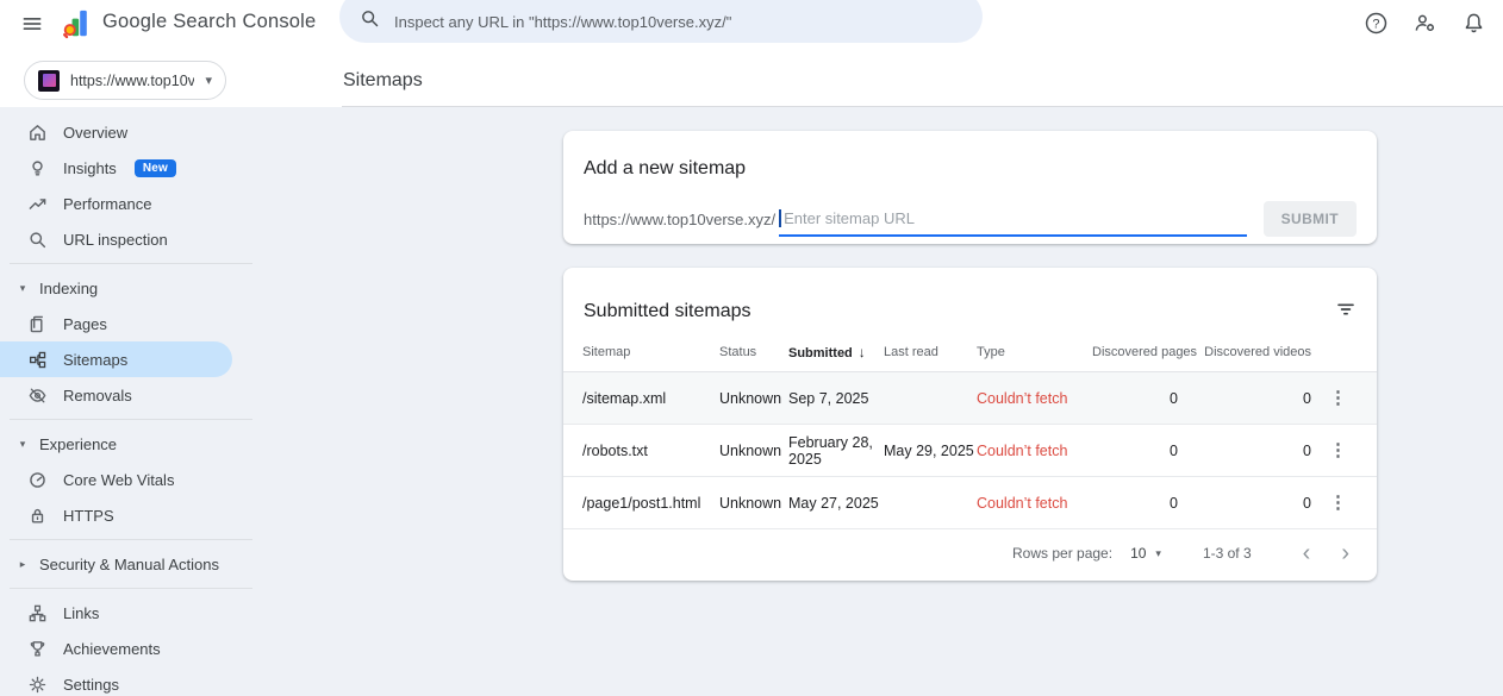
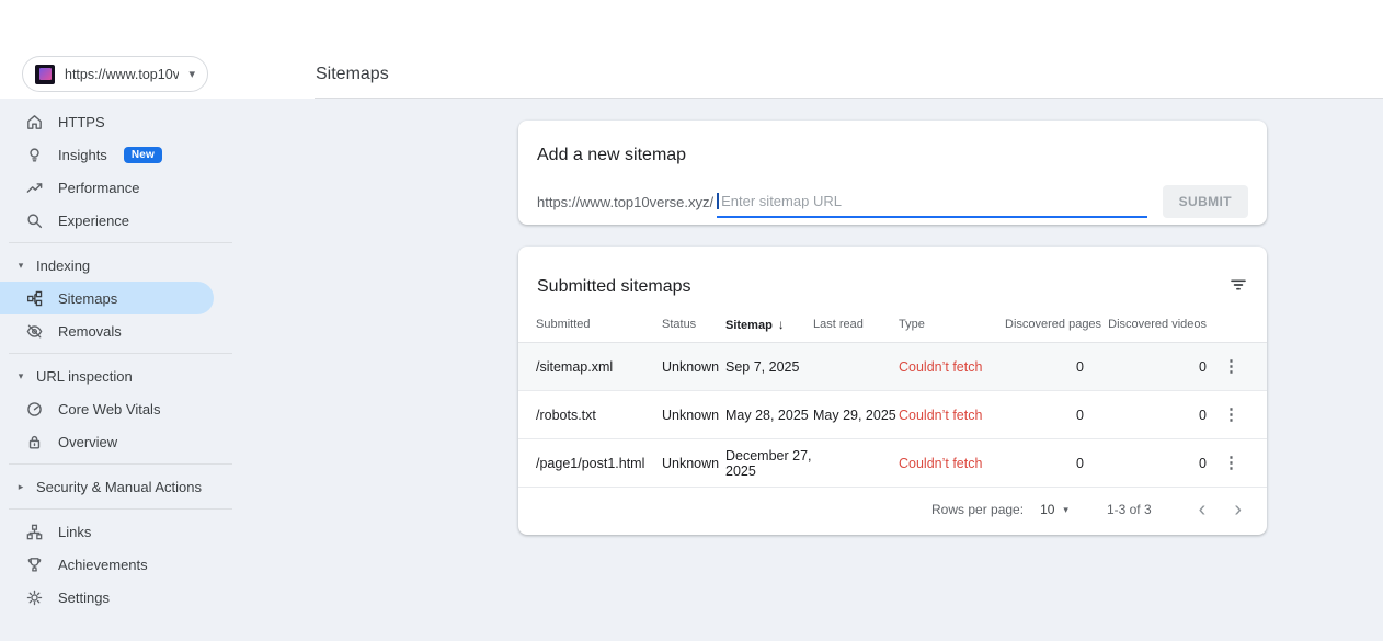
- Google Search Console
- Inspect any URL in "https://www.top10verse.xyz/"
- ?
  https://www.top10v
  ▾
  Sitemaps
- Overview
+ HTTPS
  Insights
  New
  Performance
- URL inspection
+ Experience
  ▾
  Indexing
- Pages
  Sitemaps
  Removals
  ▾
- Experience
+ URL inspection
  Core Web Vitals
- HTTPS
+ Overview
  ▸
  Security & Manual Actions
  Links
  Achievements
  Settings
  Add a new sitemap
  https://www.top10verse.xyz/
  Enter sitemap URL
  SUBMIT
  Submitted sitemaps
- Sitemap
+ Submitted
  Status
- Submitted ↓
+ Sitemap ↓
  Last read
  Type
  Discovered pa
  Discovered videos
  /sitemap.xml
  Unknown
  Sep 7, 2025
  Couldn’t fetch
  0
  0
  ⋮
  /robots.txt
  Unknown
- February 28, 2025
+ May 28, 2025
  May 29, 2025
  Couldn’t fetch
  0
  0
  ⋮
  /page1/post1.html
  Unknown
- May 27, 2025
+ December 27, 2025
  Couldn’t fetch
  0
  0
  ⋮
  Rows per page:
  10
  ▾
  1-3 of 3
  ‹
  ›
